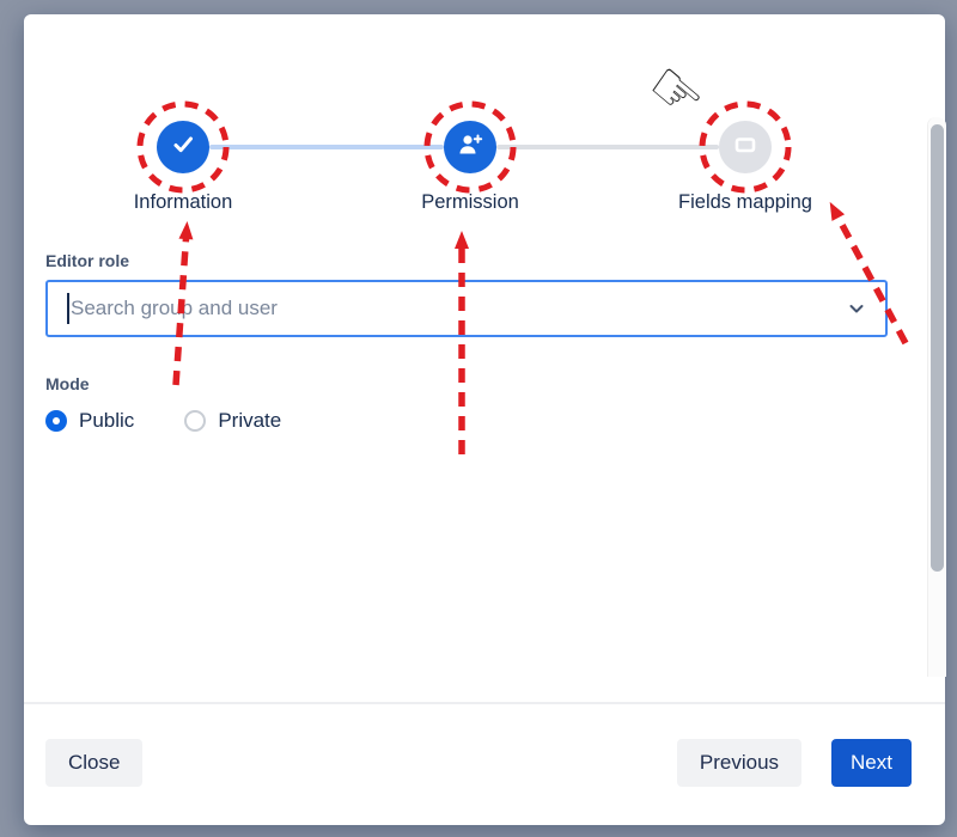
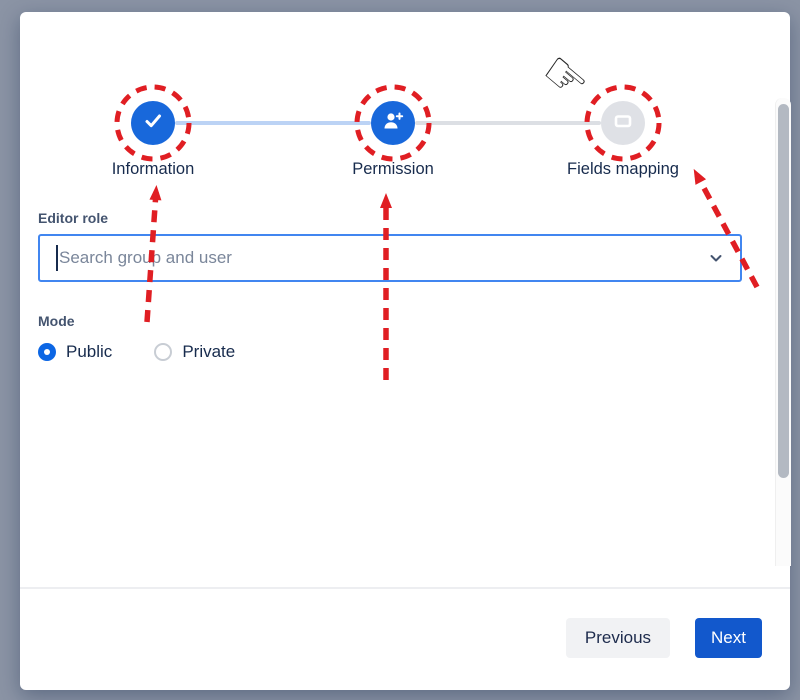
  Information
  Permission
  Fields mapping
  Editor role
  Search group and user
  Mode
  Public
  Private
- Close
  Previous
  Next
